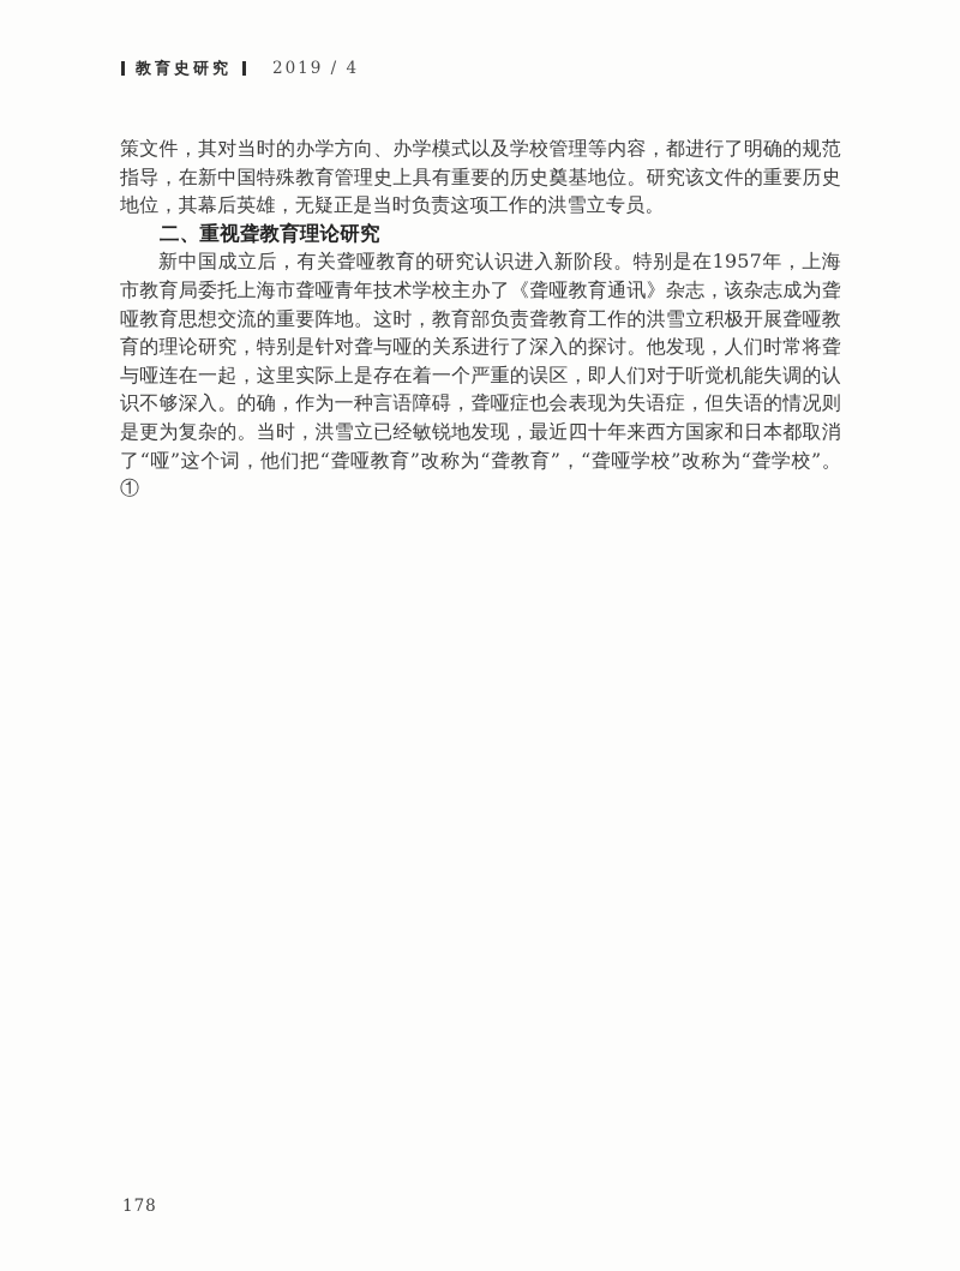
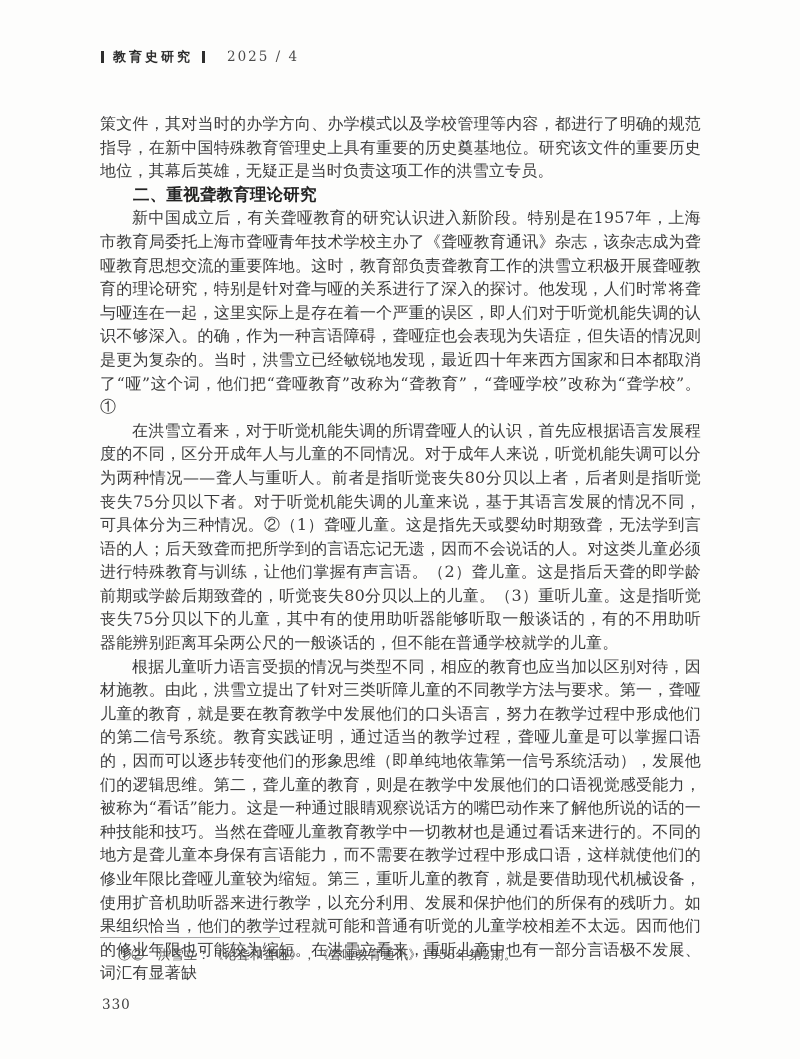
  教育史研究
- 2019 / 4
+ 2025 / 4
  策文件，其对当时的办学方向、办学模式以及学校管理等内容，都进行了明确的规范指导，在新中国特殊教育管理史上具有重要的历史奠基地位。研究该文件的重要历史地位，其幕后英雄，无疑正是当时负责这项工作的洪雪立专员。
  二、重视聋教育理论研究
  新中国成立后，有关聋哑教育的研究认识进入新阶段。特别是在1957年，上海市教育局委托上海市聋哑青年技术学校主办了《聋哑教育通讯》杂志，该杂志成为聋哑教育思想交流的重要阵地。这时，教育部负责聋教育工作的洪雪立积极开展聋哑教育的理论研究，特别是针对聋与哑的关系进行了深入的探讨。他发现，人们时常将聋与哑连在一起，这里实际上是存在着一个严重的误区，即人们对于听觉机能失调的认识不够深入。的确，作为一种言语障碍，聋哑症也会表现为失语症，但失语的情况则是更为复杂的。当时，洪雪立已经敏锐地发现，最近四十年来西方国家和日本都取消了“哑”这个词，他们把“聋哑教育”改称为“聋教育”，“聋哑学校”改称为“聋学校”。①
+ 在洪雪立看来，对于听觉机能失调的所谓聋哑人的认识，首先应根据语言发展程度的不同，区分开成年人与儿童的不同情况。对于成年人来说，听觉机能失调可以分为两种情况——聋人与重听人。前者是指听觉丧失80分贝以上者，后者则是指听觉丧失75分贝以下者。对于听觉机能失调的儿童来说，基于其语言发展的情况不同，可具体分为三种情况。②（1）聋哑儿童。这是指先天或婴幼时期致聋，无法学到言语的人；后天致聋而把所学到的言语忘记无遗，因而不会说话的人。对这类儿童必须进行特殊教育与训练，让他们掌握有声言语。（2）聋儿童。这是指后天聋的即学龄前期或学龄后期致聋的，听觉丧失80分贝以上的儿童。（3）重听儿童。这是指听觉丧失75分贝以下的儿童，其中有的使用助听器能够听取一般谈话的，有的不用助听器能辨别距离耳朵两公尺的一般谈话的，但不能在普通学校就学的儿童。
+ 根据儿童听力语言受损的情况与类型不同，相应的教育也应当加以区别对待，因材施教。由此，洪雪立提出了针对三类听障儿童的不同教学方法与要求。第一，聋哑儿童的教育，就是要在教育教学中发展他们的口头语言，努力在教学过程中形成他们的第二信号系统。教育实践证明，通过适当的教学过程，聋哑儿童是可以掌握口语的，因而可以逐步转变他们的形象思维（即单纯地依靠第一信号系统活动），发展他们的逻辑思维。第二，聋儿童的教育，则是在教学中发展他们的口语视觉感受能力，被称为“看话”能力。这是一种通过眼睛观察说话方的嘴巴动作来了解他所说的话的一种技能和技巧。当然在聋哑儿童教育教学中一切教材也是通过看话来进行的。不同的地方是聋儿童本身保有言语能力，而不需要在教学过程中形成口语，这样就使他们的修业年限比聋哑儿童较为缩短。第三，重听儿童的教育，就是要借助现代机械设备，使用扩音机助听器来进行教学，以充分利用、发展和保护他们的所保有的残听力。如果组织恰当，他们的教学过程就可能和普通有听觉的儿童学校相差不太远。因而他们的修业年限也可能较为缩短。在洪雪立看来，重听儿童中也有一部分言语极不发展、词汇有显著缺
+ ①② 洪雪立：《论聋和聋哑》，《聋哑教育通讯》1958年第2期。
- 178
+ 330
